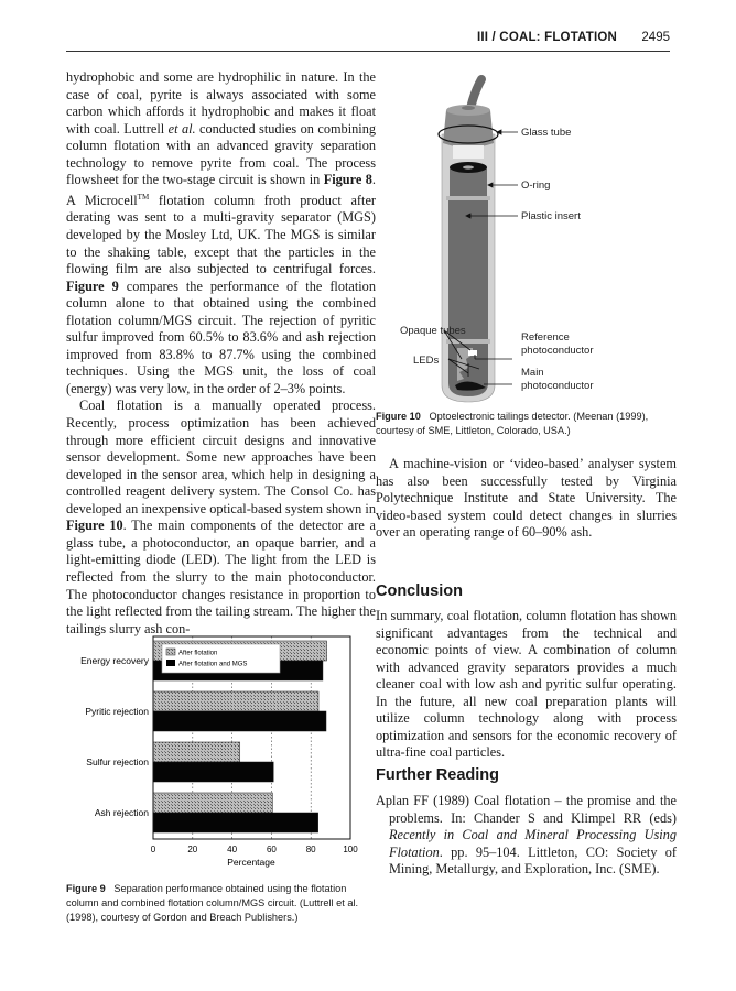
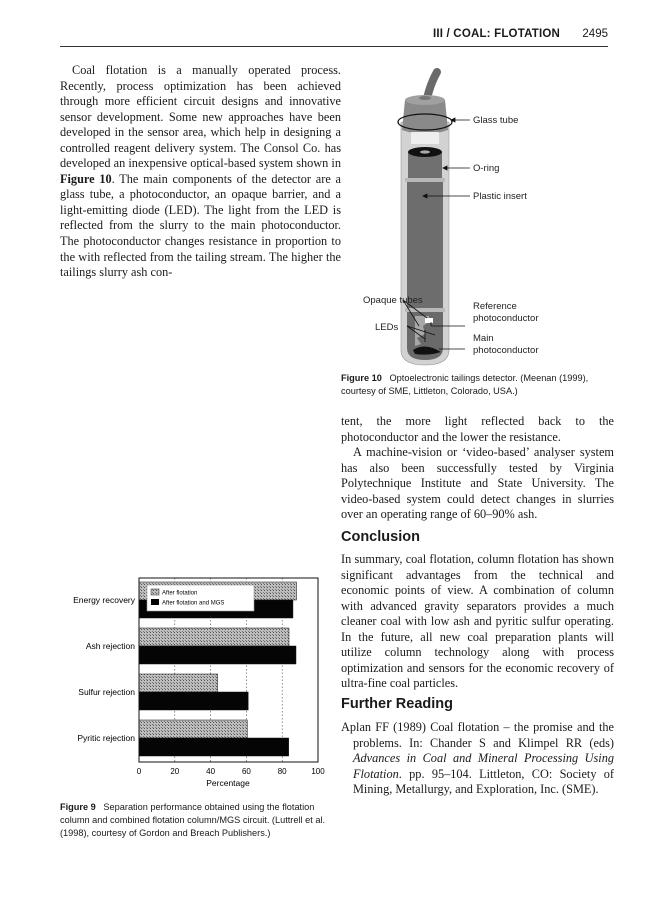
  III / COAL: FLOTATION
  2495
- hydrophobic and some are hydrophilic in nature. In the case of coal, pyrite is always associated with some carbon which affords it hydrophobic and makes it float with coal. Luttrell et al. conducted studies on combining column flotation with an advanced gravity separation technology to remove pyrite from coal. The process flowsheet for the two-stage circuit is shown in Figure 8. A MicrocellTM flotation column froth product after derating was sent to a multi-gravity separator (MGS) developed by the Mosley Ltd, UK. The MGS is similar to the shaking table, except that the particles in the flowing film are also subjected to centrifugal forces. Figure 9 compares the performance of the flotation column alone to that obtained using the combined flotation column/MGS circuit. The rejection of pyritic sulfur improved from 60.5% to 83.6% and ash rejection improved from 83.8% to 87.7% using the combined techniques. Using the MGS unit, the loss of coal (energy) was very low, in the order of 2–3% points.
- Coal flotation is a manually operated process. Recently, process optimization has been achieved through more efficient circuit designs and innovative sensor development. Some new approaches have been developed in the sensor area, which help in designing a controlled reagent delivery system. The Consol Co. has developed an inexpensive optical-based system shown in Figure 10. The main components of the detector are a glass tube, a photoconductor, an opaque barrier, and a light-emitting diode (LED). The light from the LED is reflected from the slurry to the main photoconductor. The photoconductor changes resistance in proportion to the light reflected from the tailing stream. The higher the tailings slurry ash con-
+ Coal flotation is a manually operated process. Recently, process optimization has been achieved through more efficient circuit designs and innovative sensor development. Some new approaches have been developed in the sensor area, which help in designing a controlled reagent delivery system. The Consol Co. has developed an inexpensive optical-based system shown in Figure 10. The main components of the detector are a glass tube, a photoconductor, an opaque barrier, and a light-emitting diode (LED). The light from the LED is reflected from the slurry to the main photoconductor. The photoconductor changes resistance in proportion to the with reflected from the tailing stream. The higher the tailings slurry ash con-
  Energy recovery
- Pyritic rejection
+ Ash rejection
  Sulfur rejection
- Ash rejection
+ Pyritic rejection
  0
  20
  40
  60
  80
  100
  Percentage
  Figure 9 Separation performance obtained using the flotation column and combined flotation column/MGS circuit. (Luttrell et al. (1998), courtesy of Gordon and Breach Publishers.)
  Glass tube
  O-ring
  Plastic insert
  Opaque tubes
  LEDs
  Reference
  photoconductor
  Main
  photoconductor
  Figure 10 Optoelectronic tailings detector. (Meenan (1999), courtesy of SME, Littleton, Colorado, USA.)
+ tent, the more light reflected back to the photoconductor and the lower the resistance.
  A machine-vision or ‘video-based’ analyser system has also been successfully tested by Virginia Polytechnique Institute and State University. The video-based system could detect changes in slurries over an operating range of 60–90% ash.
  Conclusion
  In summary, coal flotation, column flotation has shown significant advantages from the technical and economic points of view. A combination of column with advanced gravity separators provides a much cleaner coal with low ash and pyritic sulfur operating. In the future, all new coal preparation plants will utilize column technology along with process optimization and sensors for the economic recovery of ultra-fine coal particles.
  Further Reading
- Aplan FF (1989) Coal flotation – the promise and the problems. In: Chander S and Klimpel RR (eds) Recently in Coal and Mineral Processing Using Flotation. pp. 95–104. Littleton, CO: Society of Mining, Metallurgy, and Exploration, Inc. (SME).
+ Aplan FF (1989) Coal flotation – the promise and the problems. In: Chander S and Klimpel RR (eds) Advances in Coal and Mineral Processing Using Flotation. pp. 95–104. Littleton, CO: Society of Mining, Metallurgy, and Exploration, Inc. (SME).
